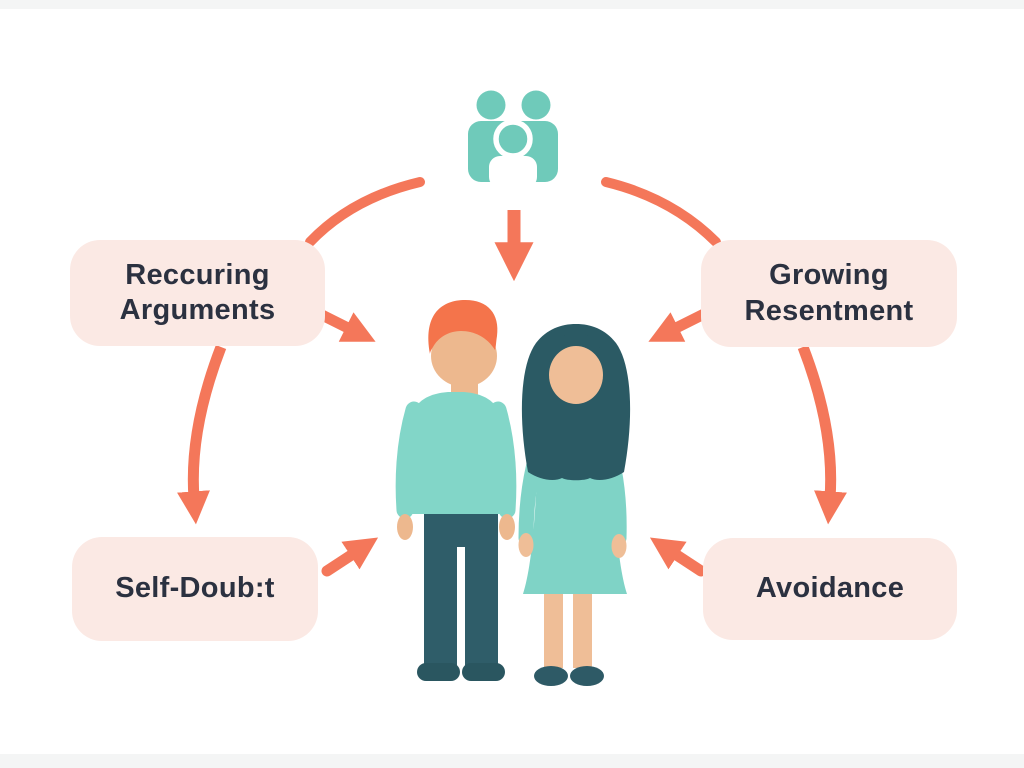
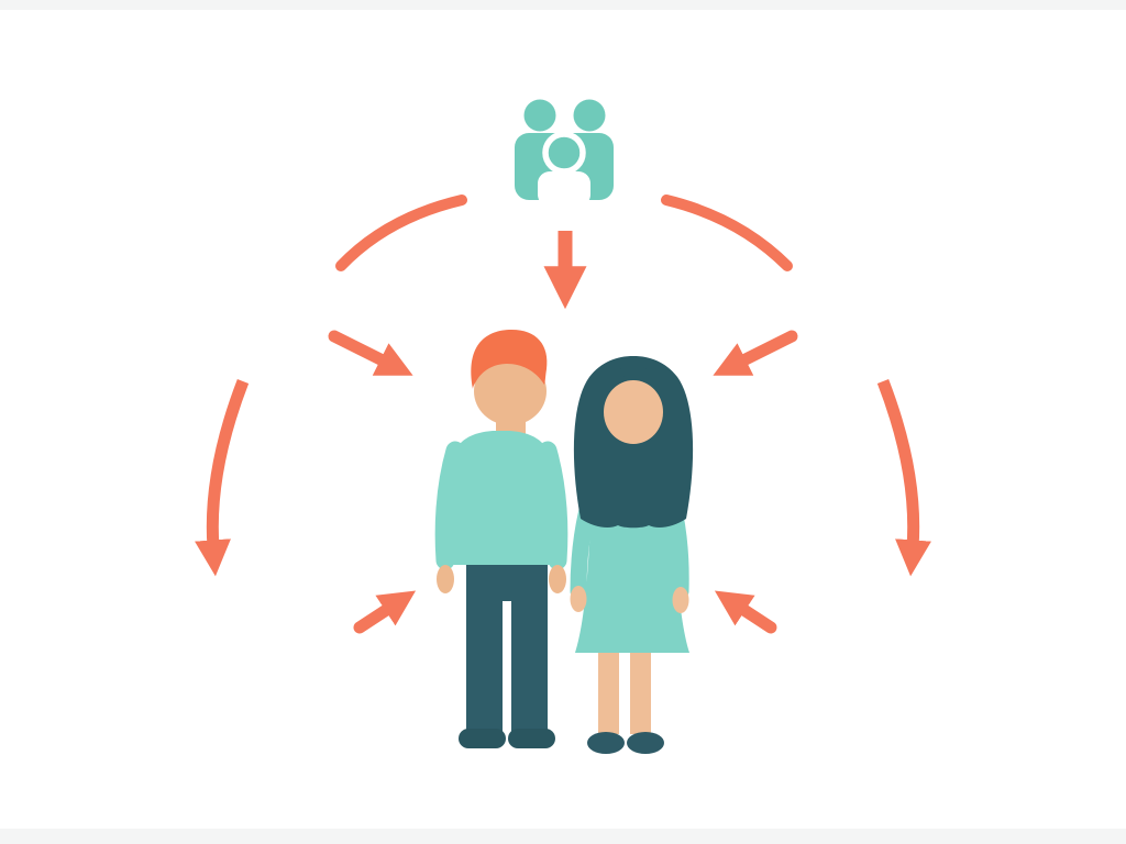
- Reccuring
- Arguments
- Growing
- Resentment
- Self-Doub:t
- Avoidance
